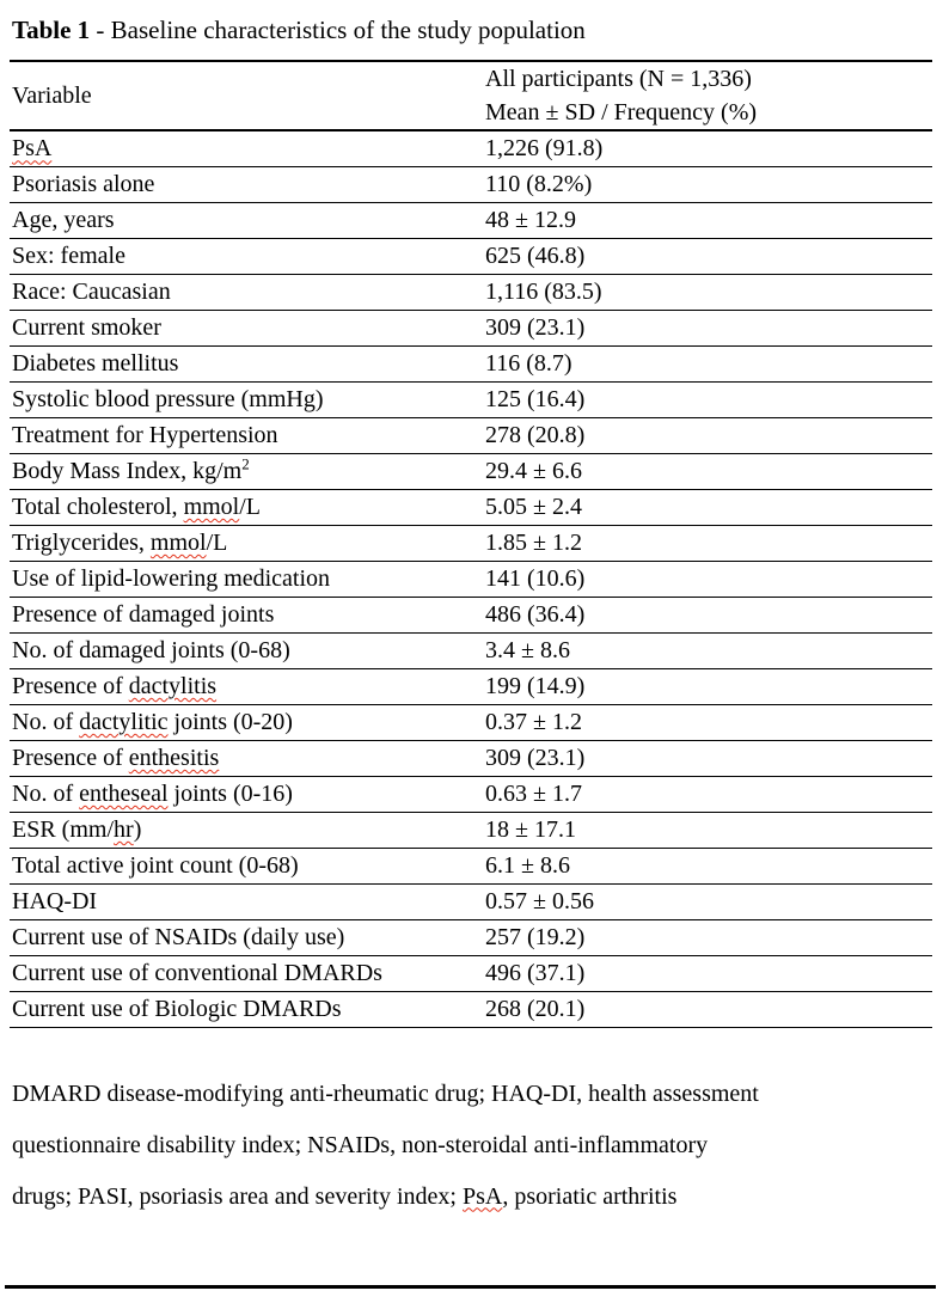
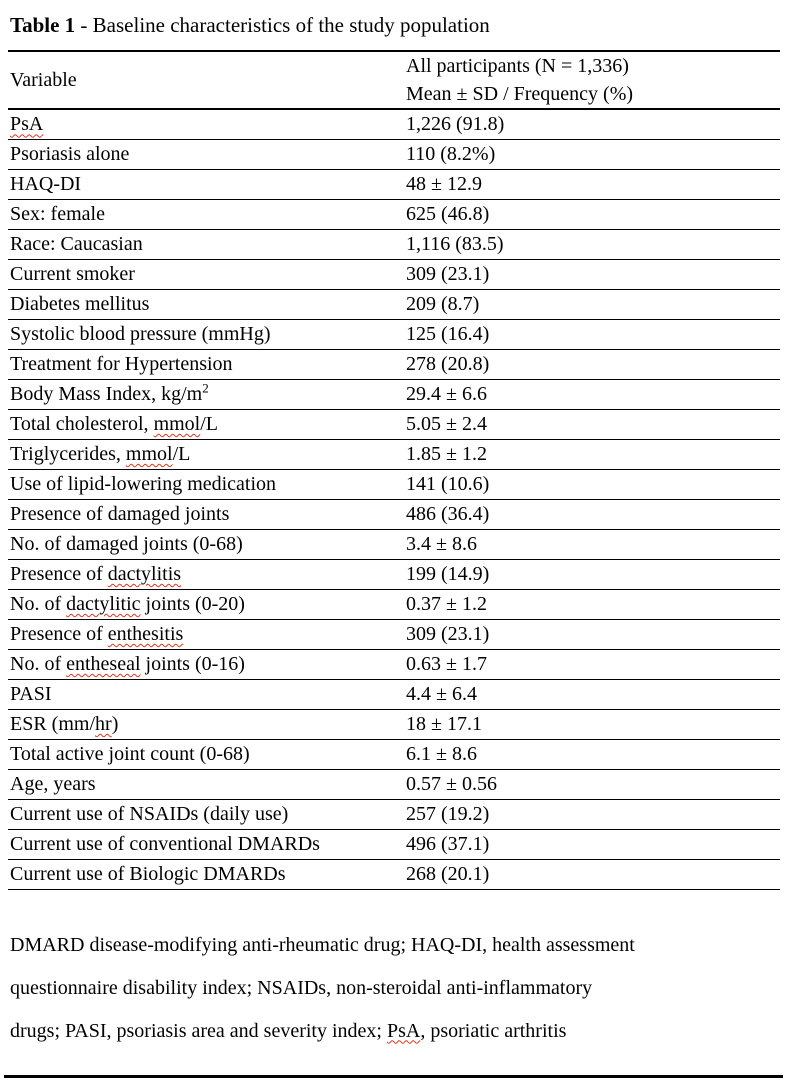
  Table 1 - Baseline characteristics of the study population
  Variable	All participants (N = 1,336) Mean ± SD / Frequency (%)
  PsA	1,226 (91.8)
  Psoriasis alone	110 (8.2%)
- Age, years	48 ± 12.9
+ HAQ-DI	48 ± 12.9
  Sex: female	625 (46.8)
  Race: Caucasian	1,116 (83.5)
  Current smoker	309 (23.1)
- Diabetes mellitus	116 (8.7)
+ Diabetes mellitus	209 (8.7)
  Systolic blood pressure (mmHg)	125 (16.4)
  Treatment for Hypertension	278 (20.8)
  Body Mass Index, kg/m2	29.4 ± 6.6
  Total cholesterol, mmol/L	5.05 ± 2.4
  Triglycerides, mmol/L	1.85 ± 1.2
  Use of lipid-lowering medication	141 (10.6)
  Presence of damaged joints	486 (36.4)
  No. of damaged joints (0-68)	3.4 ± 8.6
  Presence of dactylitis	199 (14.9)
  No. of dactylitic joints (0-20)	0.37 ± 1.2
  Presence of enthesitis	309 (23.1)
  No. of entheseal joints (0-16)	0.63 ± 1.7
+ PASI	4.4 ± 6.4
  ESR (mm/hr)	18 ± 17.1
  Total active joint count (0-68)	6.1 ± 8.6
- HAQ-DI	0.57 ± 0.56
+ Age, years	0.57 ± 0.56
  Current use of NSAIDs (daily use)	257 (19.2)
  Current use of conventional DMARDs	496 (37.1)
  Current use of Biologic DMARDs	268 (20.1)
  DMARD disease-modifying anti-rheumatic drug; HAQ-DI, health assessment
  questionnaire disability index; NSAIDs, non-steroidal anti-inflammatory
  drugs; PASI, psoriasis area and severity index; PsA, psoriatic arthritis
